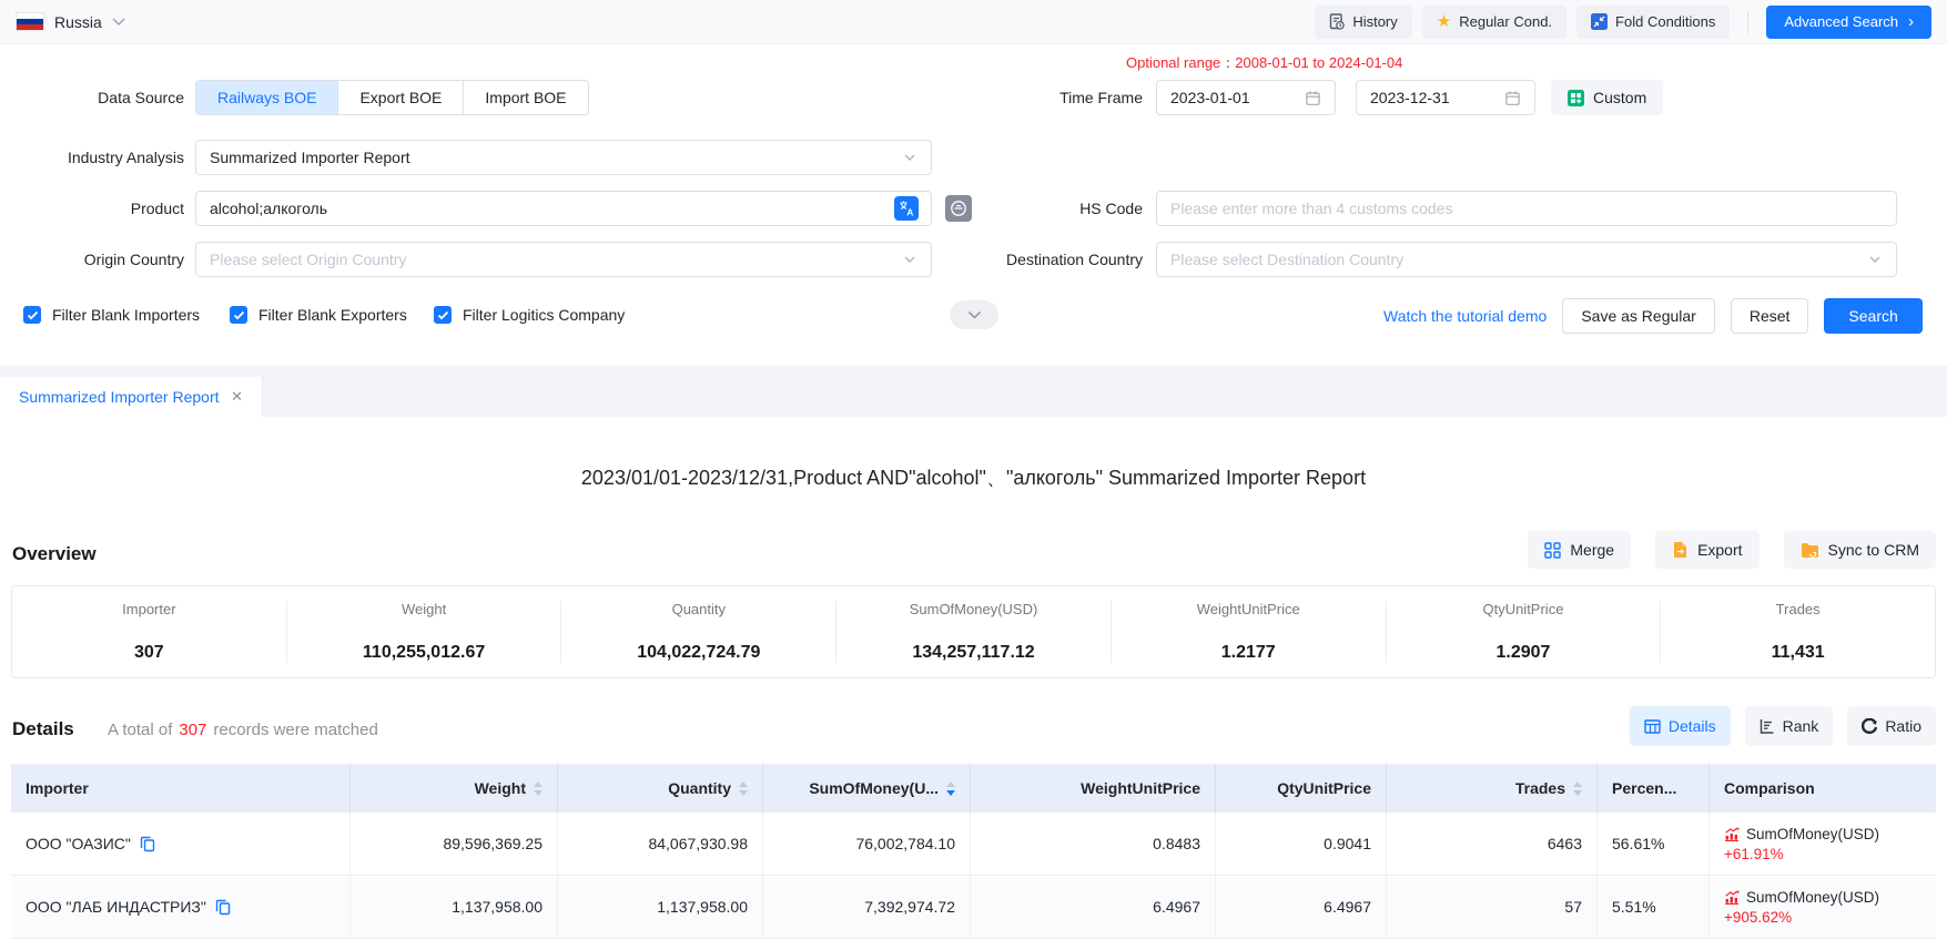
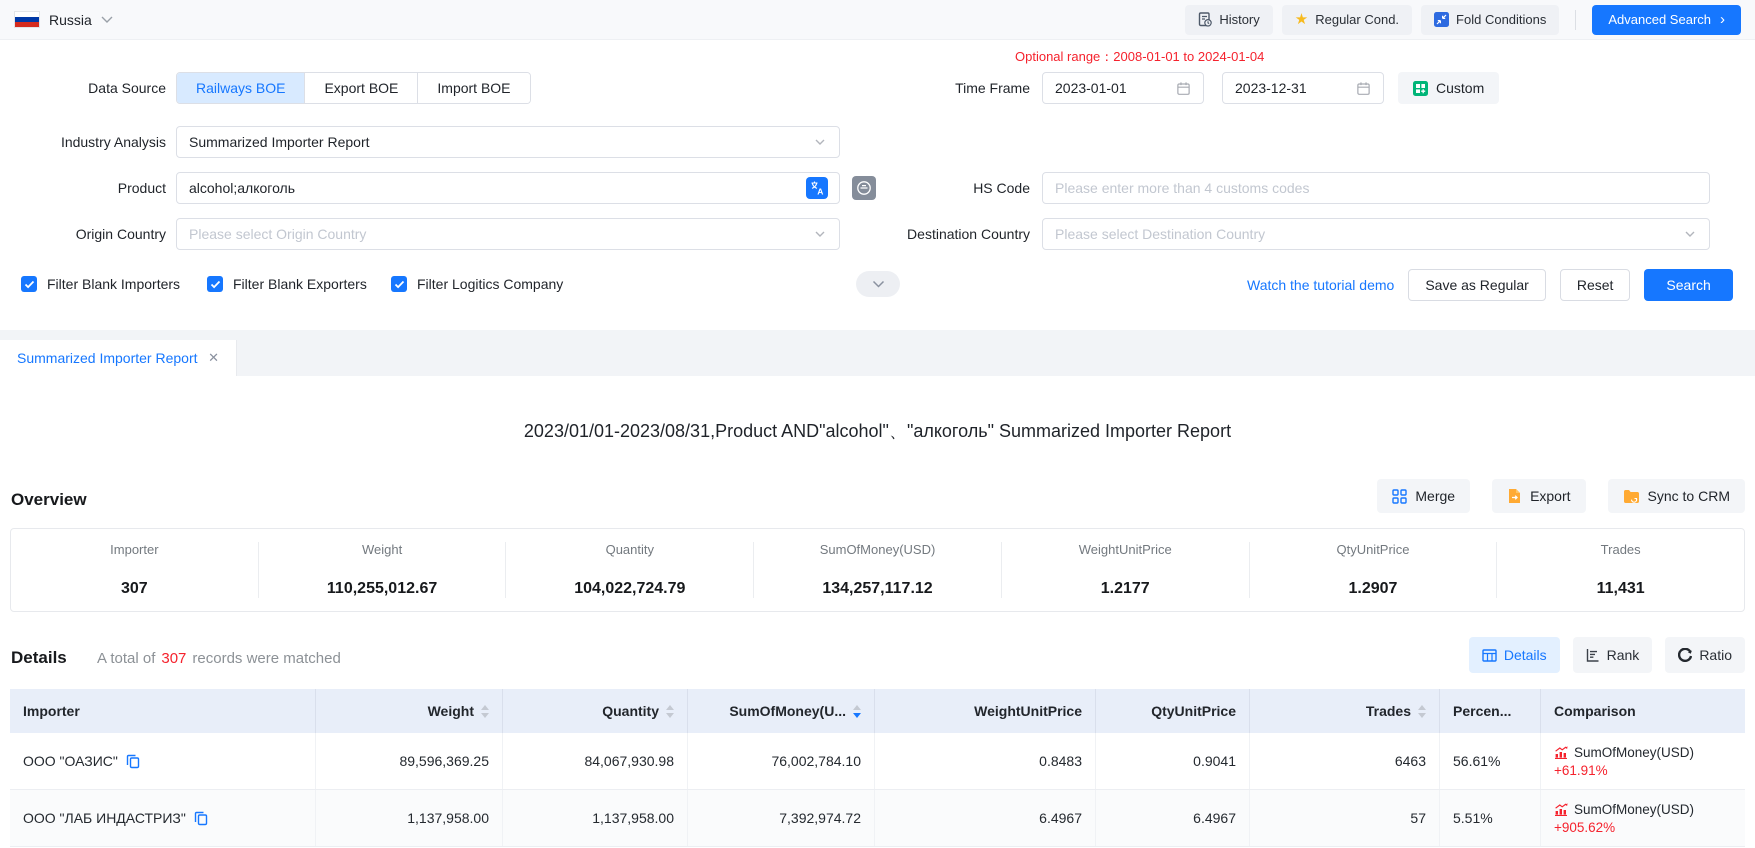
  Russia
  History
  ★
  Regular Cond.
  Fold Conditions
  Advanced Search
  ›
  Optional range：2008-01-01 to 2024-01-04
  Data Source
  Railways BOE
  Export BOE
  Import BOE
  Time Frame
  2023-01-01
  2023-12-31
  Custom
  Industry Analysis
  Summarized Importer Report
  Product
  alcohol;алкоголь
  A
  HS Code
  Please enter more than 4 customs codes
  Origin Country
  Please select Origin Country
  Destination Country
  Please select Destination Country
  Filter Blank Importers
  Filter Blank Exporters
  Filter Logitics Company
  Watch the tutorial demo
  Save as Regular
  Reset
  Search
  Summarized Importer Report
  ✕
- 2023/01/01-2023/12/31,Product AND"alcohol"、"алкоголь" Summarized Importer Report
+ 2023/01/01-2023/08/31,Product AND"alcohol"、"алкоголь" Summarized Importer Report
  Overview
  Merge
  Export
  Sync to CRM
  Importer
  307
  Weight
  110,255,012.67
  Quantity
  104,022,724.79
  SumOfMoney(USD)
  134,257,117.12
  WeightUnitPrice
  1.2177
  QtyUnitPrice
  1.2907
  Trades
  11,431
  Details
  A total of
  307
  records were matched
  Details
  Rank
  Ratio
  Importer
  Weight
  Quantity
  SumOfMoney(U...
  WeightUnitPrice
  QtyUnitPrice
  Trades
  Percen...
  Comparison
  ООО "ОАЗИС"
  89,596,369.25
  84,067,930.98
  76,002,784.10
  0.8483
  0.9041
  6463
  56.61%
  SumOfMoney(USD)
  +61.91%
  ООО "ЛАБ ИНДАСТРИЗ"
  1,137,958.00
  1,137,958.00
  7,392,974.72
  6.4967
  6.4967
  57
  5.51%
  SumOfMoney(USD)
  +905.62%
